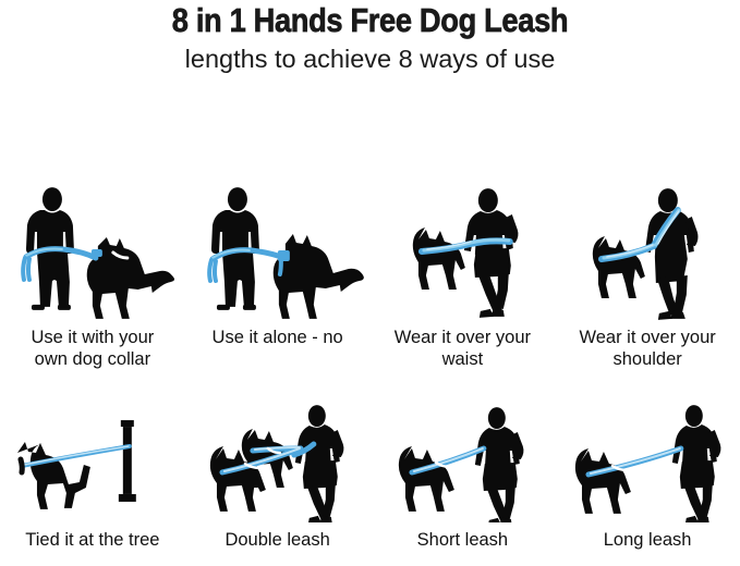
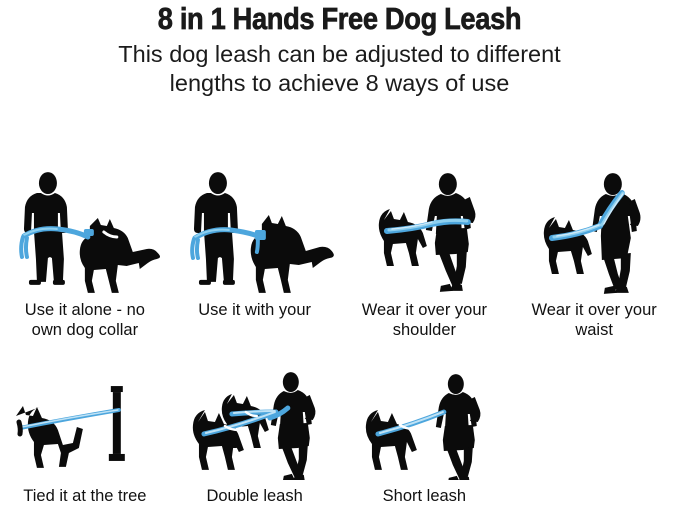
  8 in 1 Hands Free Dog Leash
+ This dog leash can be adjusted to different
  lengths to achieve 8 ways of use
- Use it with your
+ Use it alone - no
  own dog collar
- Use it alone - no
+ Use it with your
  Wear it over your
- waist
+ shoulder
  Wear it over your
- shoulder
+ waist
  Tied it at the tree
  Double leash
  Short leash
- Long leash
